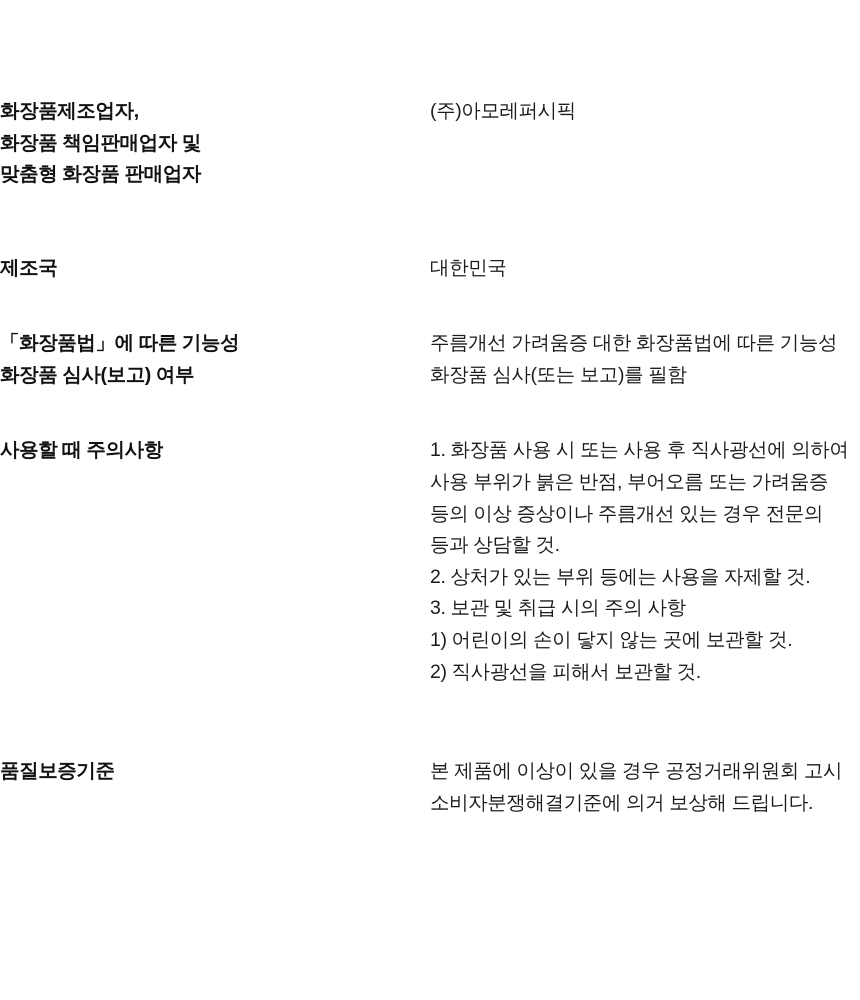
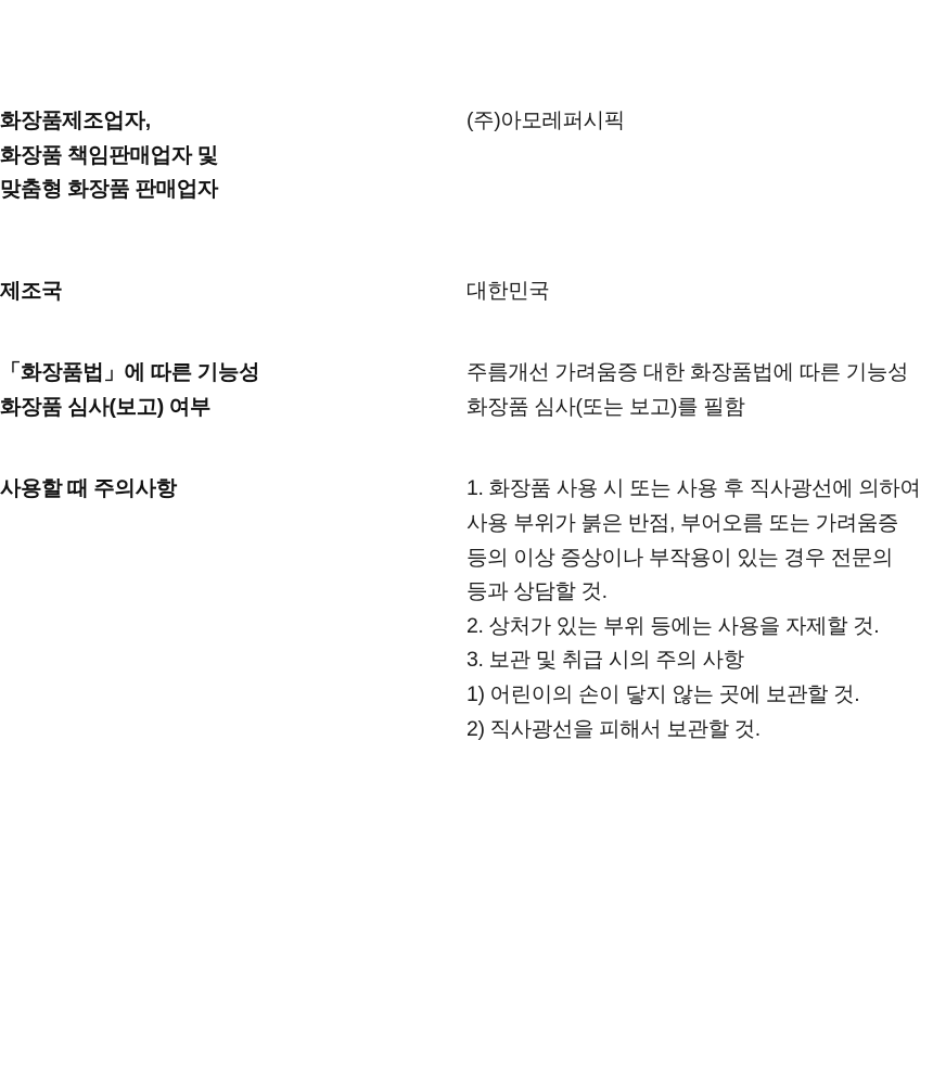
  화장품제조업자, 화장품 책임판매업자 및 맞춤형 화장품 판매업자	(주)아모레퍼시픽
  제조국	대한민국
  「화장품법」에 따른 기능성 화장품 심사(보고) 여부	주름개선 가려움증 대한 화장품법에 따른 기능성 화장품 심사(또는 보고)를 필함
- 사용할 때 주의사항	1. 화장품 사용 시 또는 사용 후 직사광선에 의하여 사용 부위가 붉은 반점, 부어오름 또는 가려움증 등의 이상 증상이나 주름개선 있는 경우 전문의 등과 상담할 것. 2. 상처가 있는 부위 등에는 사용을 자제할 것. 3. 보관 및 취급 시의 주의 사항 1) 어린이의 손이 닿지 않는 곳에 보관할 것. 2) 직사광선을 피해서 보관할 것.
+ 사용할 때 주의사항	1. 화장품 사용 시 또는 사용 후 직사광선에 의하여 사용 부위가 붉은 반점, 부어오름 또는 가려움증 등의 이상 증상이나 부작용이 있는 경우 전문의 등과 상담할 것. 2. 상처가 있는 부위 등에는 사용을 자제할 것. 3. 보관 및 취급 시의 주의 사항 1) 어린이의 손이 닿지 않는 곳에 보관할 것. 2) 직사광선을 피해서 보관할 것.
- 품질보증기준	본 제품에 이상이 있을 경우 공정거래위원회 고시 소비자분쟁해결기준에 의거 보상해 드립니다.
